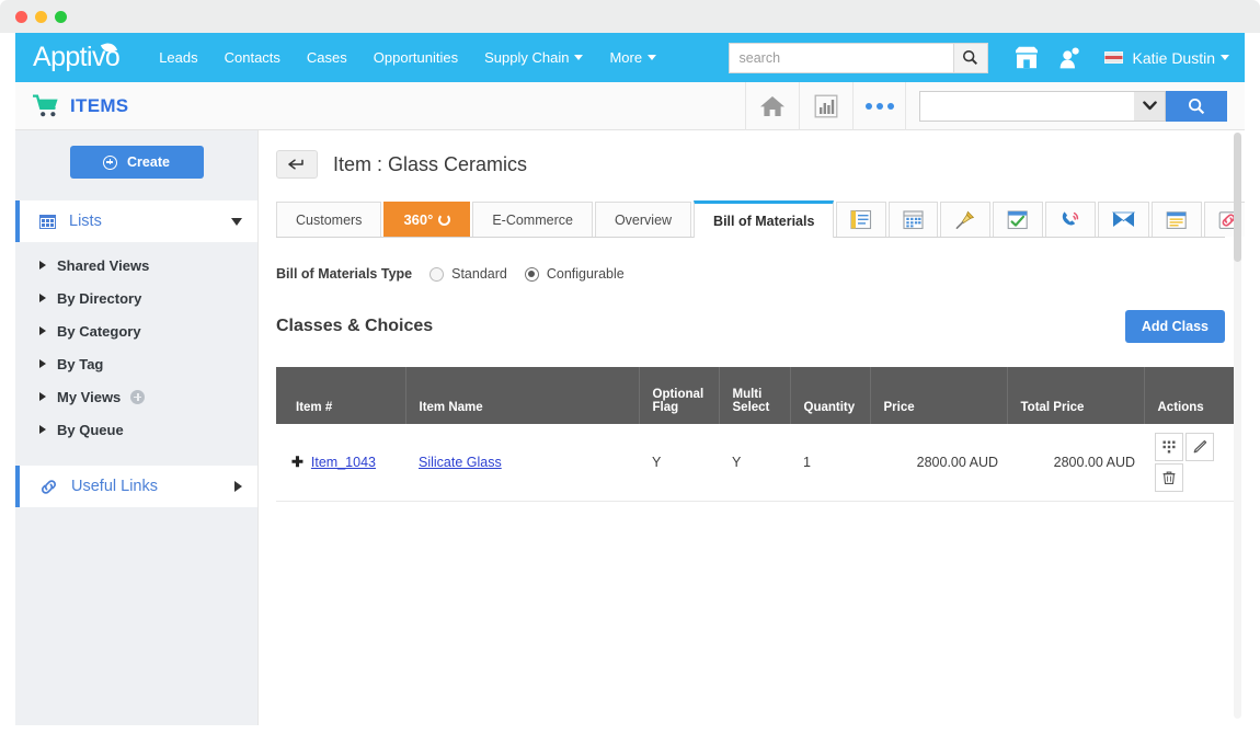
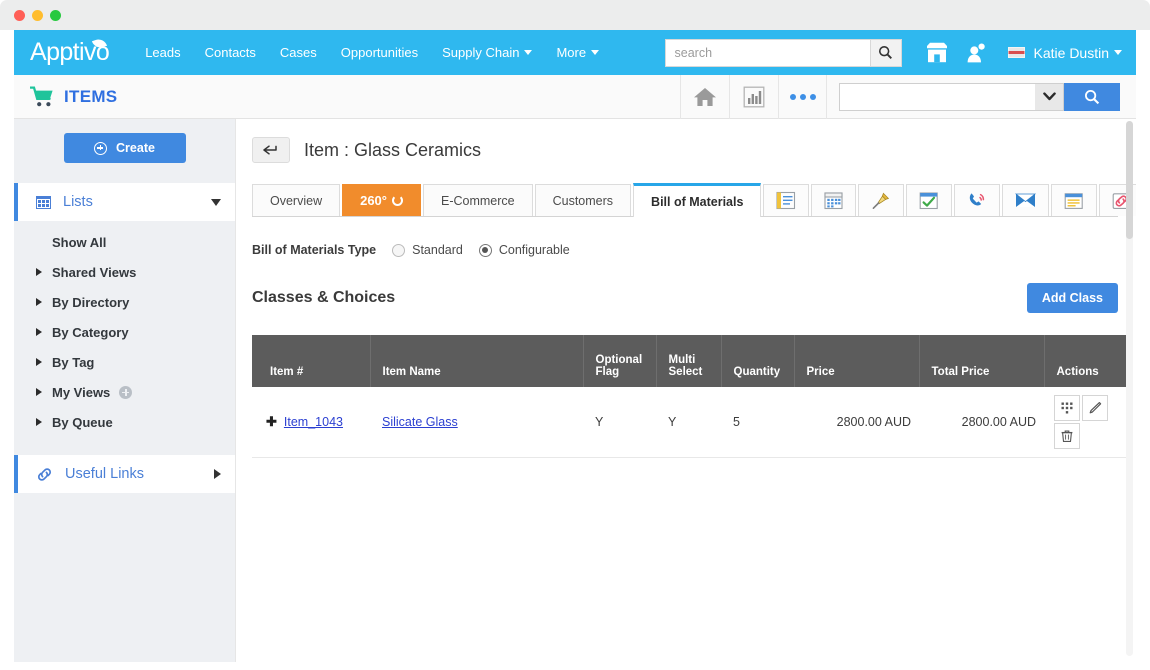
  Apptivo
  Leads
  Contacts
  Cases
  Opportunities
  Supply Chain
  More
  search
  Katie Dustin
  ITEMS
  Create
  Lists
+ Show All
  Shared Views
  By Directory
  By Category
  By Tag
  My Views
  By Queue
  Useful Links
  Item : Glass Ceramics
- Customers
+ Overview
- 360°
+ 260°
  E-Commerce
- Overview
+ Customers
  Bill of Materials
  Bill of Materials Type
  Standard
  Configurable
  Classes & Choices
  Add Class
  Item #	Item Name	Optional Flag	Multi Select	Quantity	Price	Total Price	Actions
- ✚ Item_1043	Silicate Glass	Y	Y	1	2800.00 AUD	2800.00 AUD
+ ✚ Item_1043	Silicate Glass	Y	Y	5	2800.00 AUD	2800.00 AUD
